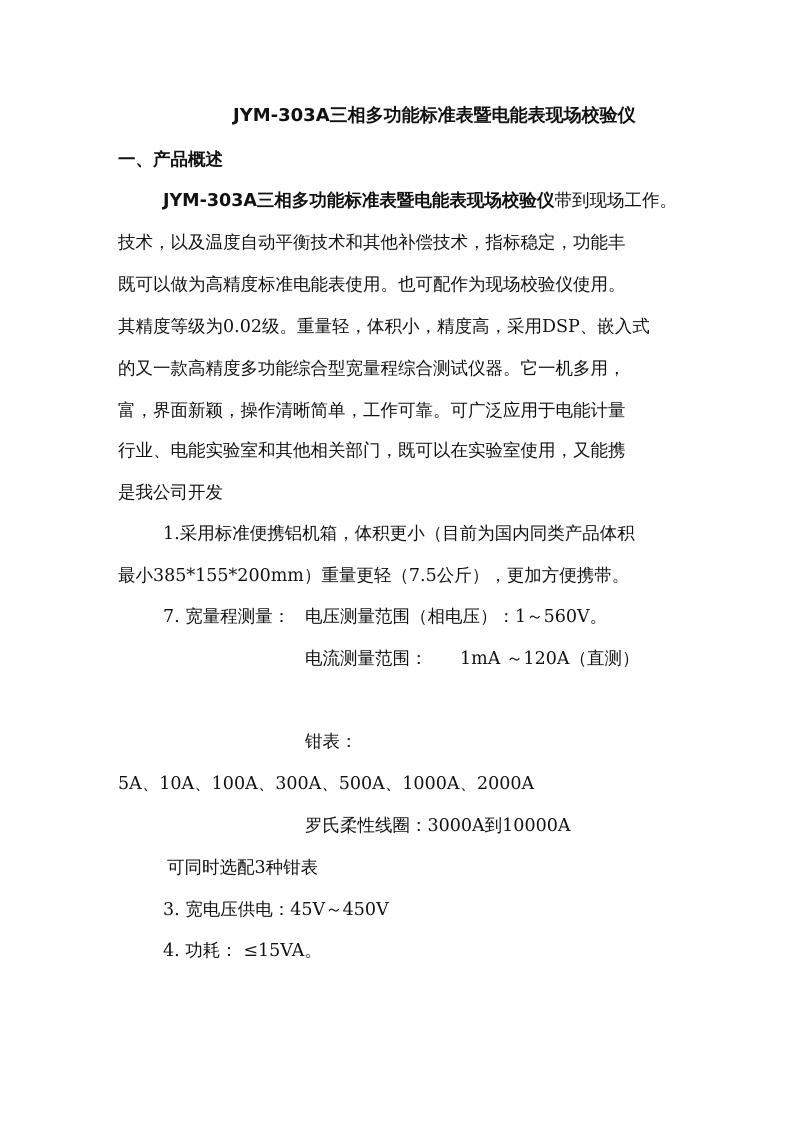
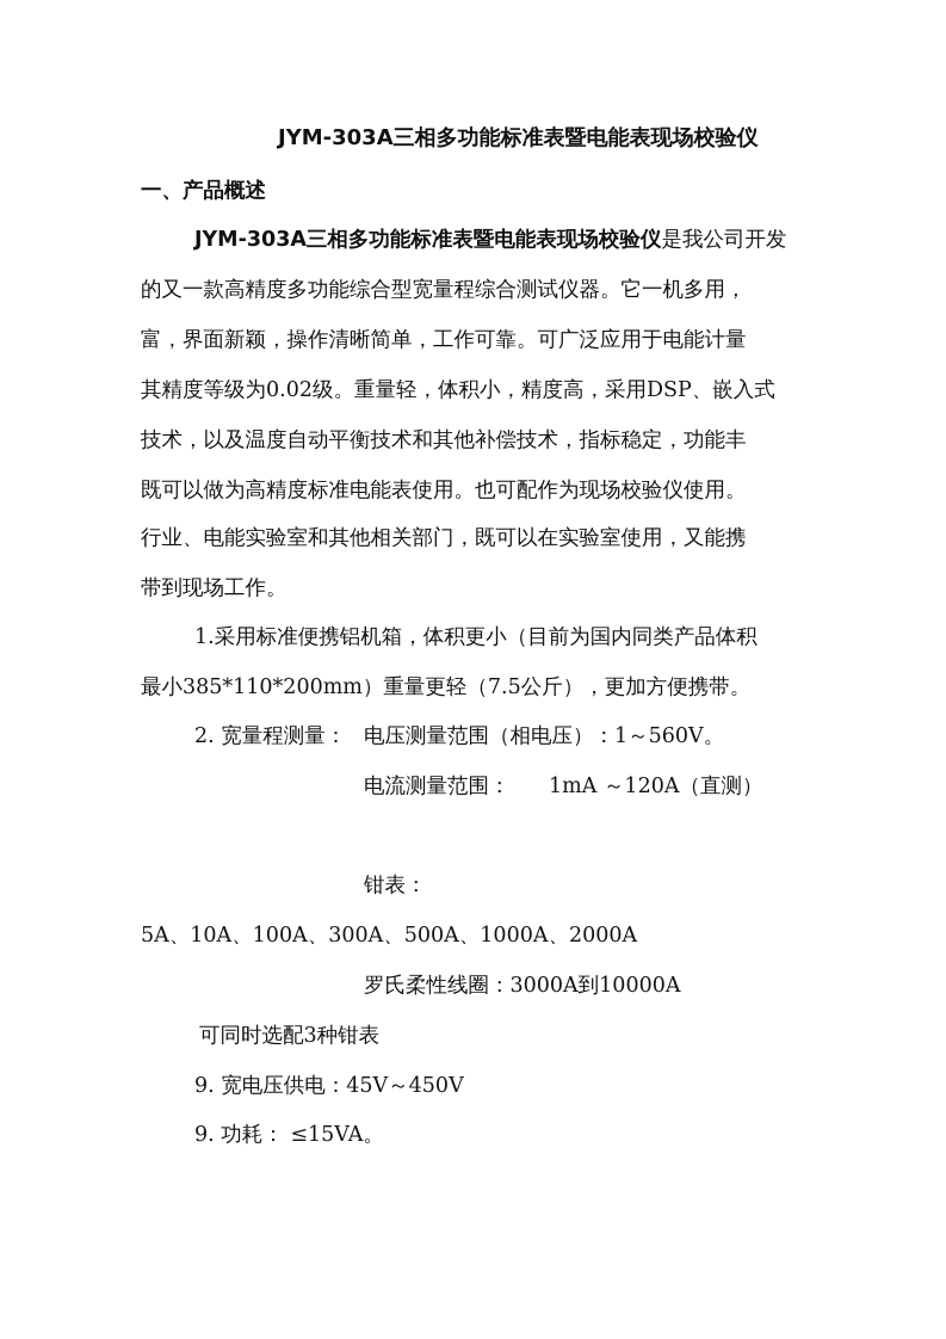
  JYM-303A三相多功能标准表暨电能表现场校验仪
  一、产品概述
- JYM-303A三相多功能标准表暨电能表现场校验仪带到现场工作。
+ JYM-303A三相多功能标准表暨电能表现场校验仪是我公司开发
- 技术，以及温度自动平衡技术和其他补偿技术，指标稳定，功能丰
+ 的又一款高精度多功能综合型宽量程综合测试仪器。它一机多用，
- 既可以做为高精度标准电能表使用。也可配作为现场校验仪使用。
+ 富，界面新颖，操作清晰简单，工作可靠。可广泛应用于电能计量
  其精度等级为0.02级。重量轻，体积小，精度高，采用DSP、嵌入式
- 的又一款高精度多功能综合型宽量程综合测试仪器。它一机多用，
+ 技术，以及温度自动平衡技术和其他补偿技术，指标稳定，功能丰
- 富，界面新颖，操作清晰简单，工作可靠。可广泛应用于电能计量
+ 既可以做为高精度标准电能表使用。也可配作为现场校验仪使用。
  行业、电能实验室和其他相关部门，既可以在实验室使用，又能携
- 是我公司开发
+ 带到现场工作。
  1.采用标准便携铝机箱，体积更小（目前为国内同类产品体积
- 最小385*155*200mm）重量更轻（7.5公斤），更加方便携带。
+ 最小385*110*200mm）重量更轻（7.5公斤），更加方便携带。
- 7. 宽量程测量：
+ 2. 宽量程测量：
  电压测量范围（相电压）：1～560V。
  电流测量范围：
  1mA ～120A（直测）
  钳表：
  5A、10A、100A、300A、500A、1000A、2000A
  罗氏柔性线圈：3000A到10000A
  可同时选配3种钳表
- 3. 宽电压供电：45V～450V
+ 9. 宽电压供电：45V～450V
- 4. 功耗： ≤15VA。
+ 9. 功耗： ≤15VA。
